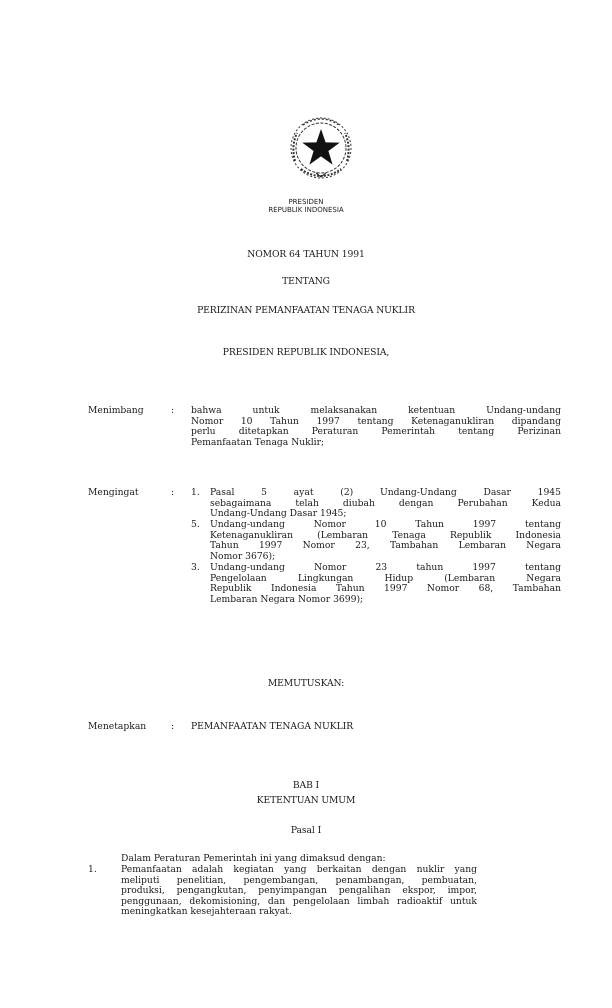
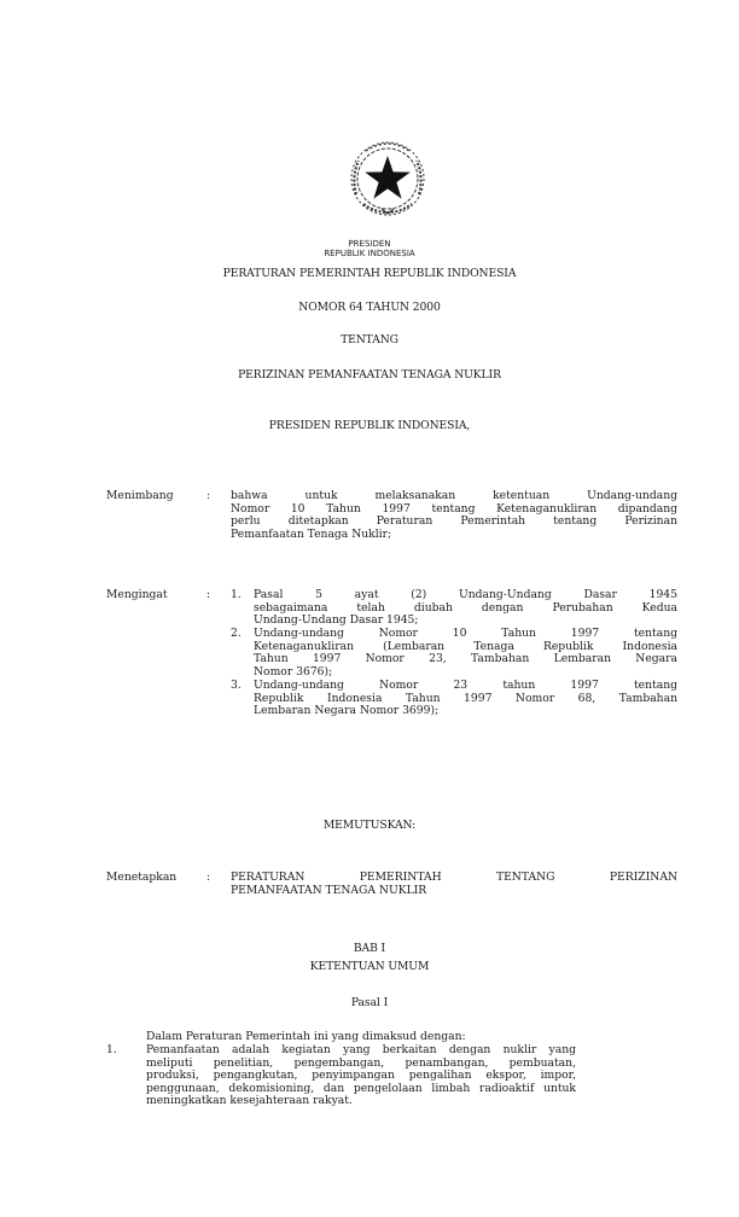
  PRESIDEN
  REPUBLIK INDONESIA
+ PERATURAN PEMERINTAH REPUBLIK INDONESIA
- NOMOR 64 TAHUN 1991
+ NOMOR 64 TAHUN 2000
  TENTANG
  PERIZINAN PEMANFAATAN TENAGA NUKLIR
  PRESIDEN REPUBLIK INDONESIA,
  Menimbang
  :
  bahwa untuk melaksanakan ketentuan Undang-undang
  Nomor 10 Tahun 1997 tentang Ketenaganukliran dipandang
  perlu ditetapkan Peraturan Pemerintah tentang Perizinan
  Pemanfaatan Tenaga Nuklir;
  Mengingat
  :
  1.
  Pasal 5 ayat (2) Undang-Undang Dasar 1945
  sebagaimana telah diubah dengan Perubahan Kedua
  Undang-Undang Dasar 1945;
- 5.
+ 2.
  Undang-undang Nomor 10 Tahun 1997 tentang
  Ketenaganukliran (Lembaran Tenaga Republik Indonesia
  Tahun 1997 Nomor 23, Tambahan Lembaran Negara
  Nomor 3676);
  3.
  Undang-undang Nomor 23 tahun 1997 tentang
- Pengelolaan Lingkungan Hidup (Lembaran Negara
  Republik Indonesia Tahun 1997 Nomor 68, Tambahan
  Lembaran Negara Nomor 3699);
  MEMUTUSKAN:
  Menetapkan
  :
+ PERATURAN PEMERINTAH TENTANG PERIZINAN
  PEMANFAATAN TENAGA NUKLIR
  BAB I
  KETENTUAN UMUM
  Pasal I
  Dalam Peraturan Pemerintah ini yang dimaksud dengan:
  1.
  Pemanfaatan adalah kegiatan yang berkaitan dengan nuklir yang
  meliputi penelitian, pengembangan, penambangan, pembuatan,
  produksi, pengangkutan, penyimpangan pengalihan ekspor, impor,
  penggunaan, dekomisioning, dan pengelolaan limbah radioaktif untuk
  meningkatkan kesejahteraan rakyat.
